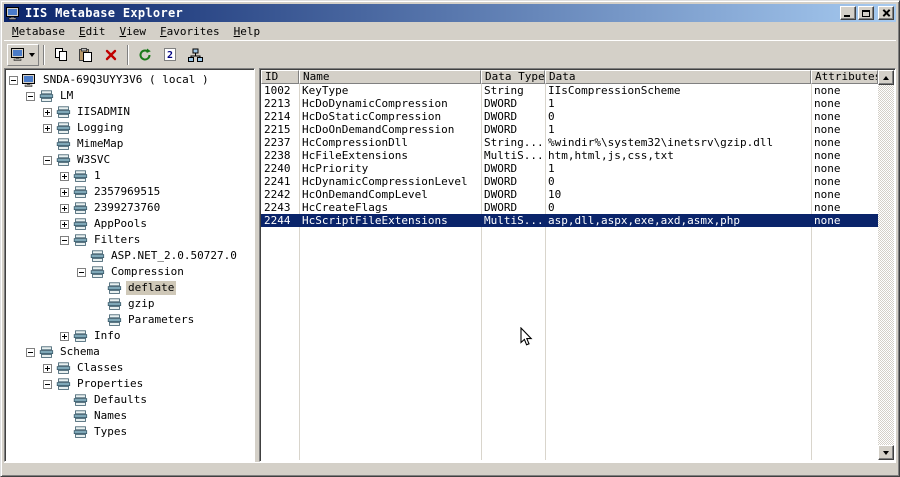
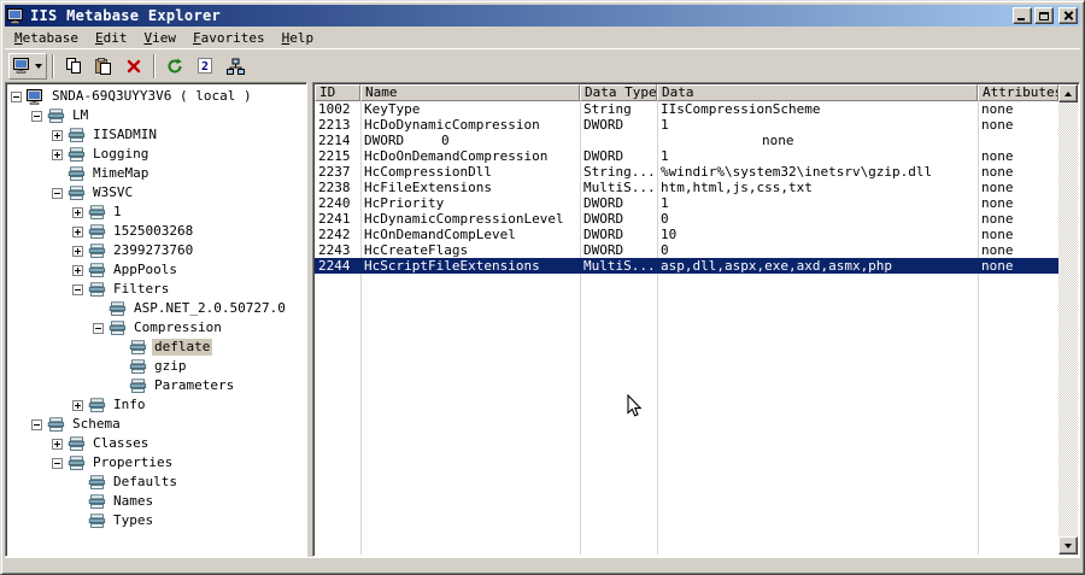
  IIS Metabase Explorer
  Metabase
  Edit
  View
  Favorites
  Help
  2
  SNDA-69Q3UYY3V6 ( local )
  LM
  IISADMIN
  Logging
  MimeMap
  W3SVC
  1
- 2357969515
+ 1525003268
  2399273760
  AppPools
  Filters
  ASP.NET_2.0.50727.0
  Compression
  deflate
  gzip
  Parameters
  Info
  Schema
  Classes
  Properties
  Defaults
  Names
  Types
  ID
  Name
  Data Type
  Data
  Attributes
  1002
  KeyType
  String
  IIsCompressionScheme
  none
  2213
  HcDoDynamicCompression
  DWORD
  1
  none
  2214
- HcDoStaticCompression
  DWORD
  0
  none
  2215
  HcDoOnDemandCompression
  DWORD
  1
  none
  2237
  HcCompressionDll
  String...
  %windir%\system32\inetsrv\gzip.dll
  none
  2238
  HcFileExtensions
  MultiS...
  htm,html,js,css,txt
  none
  2240
  HcPriority
  DWORD
  1
  none
  2241
  HcDynamicCompressionLevel
  DWORD
  0
  none
  2242
  HcOnDemandCompLevel
  DWORD
  10
  none
  2243
  HcCreateFlags
  DWORD
  0
  none
  2244
  HcScriptFileExtensions
  MultiS...
  asp,dll,aspx,exe,axd,asmx,php
  none
